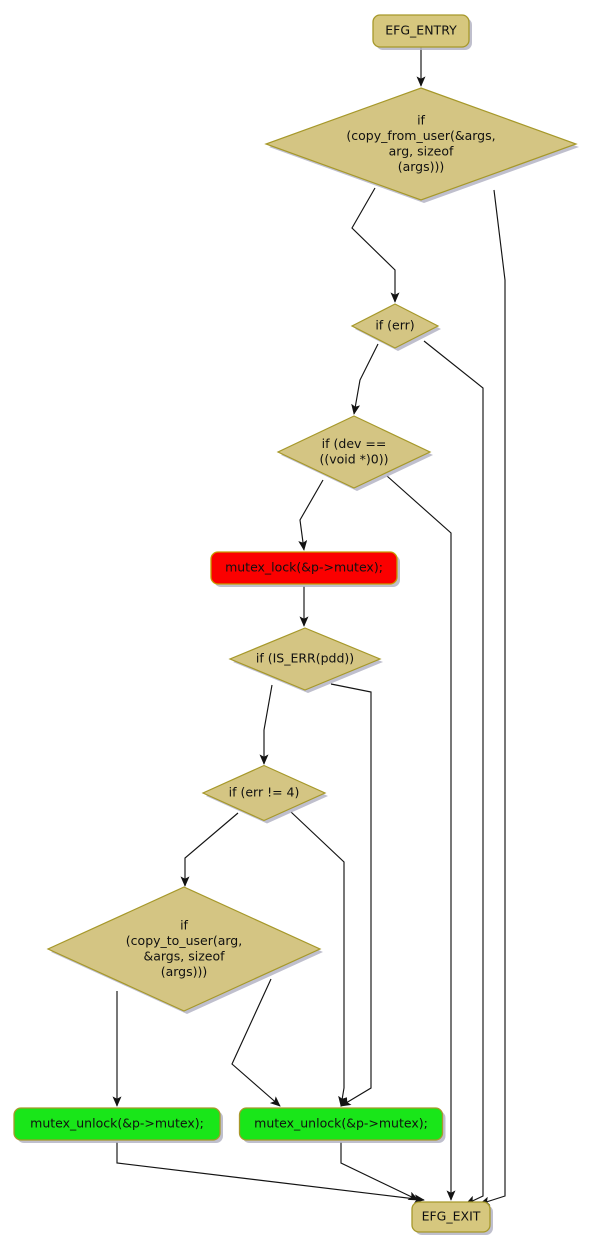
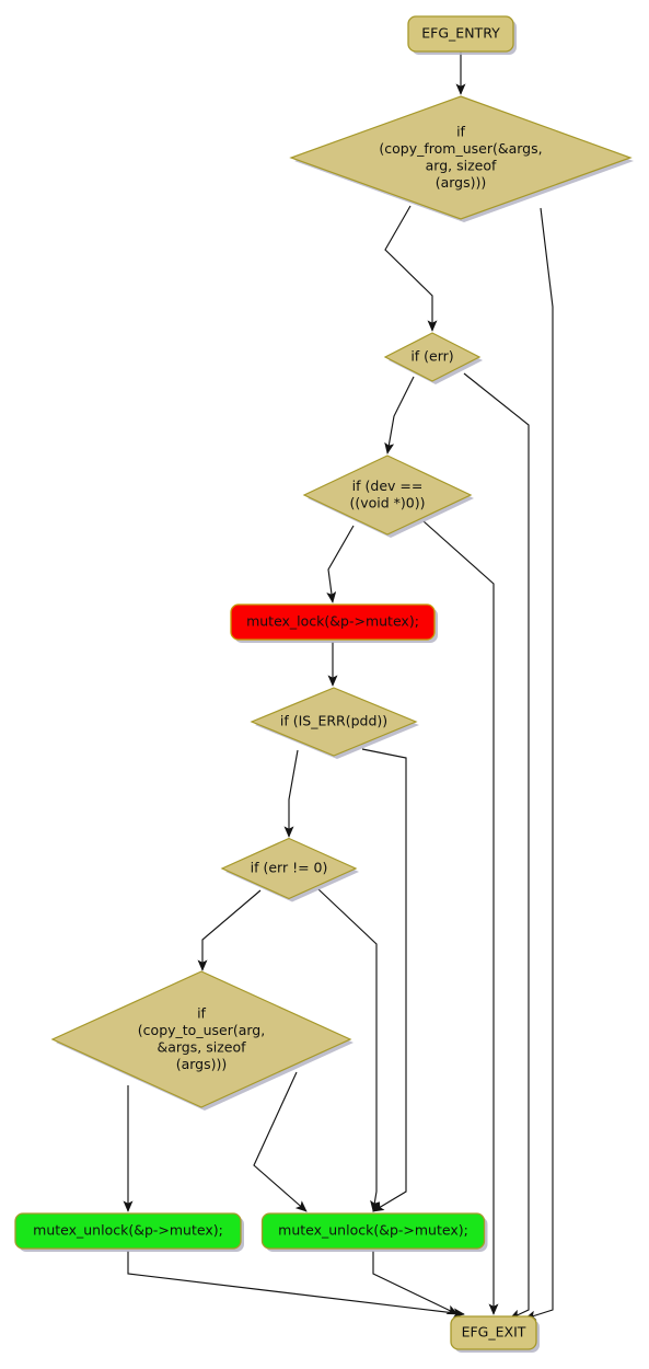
  EFG_ENTRY
  if
  (copy_from_user(&args,
  arg, sizeof
  (args)))
  if (err)
  if (dev ==
  ((void *)0))
  mutex_lock(&p->mutex);
  if (IS_ERR(pdd))
- if (err != 4)
+ if (err != 0)
  if
  (copy_to_user(arg,
  &args, sizeof
  (args)))
  mutex_unlock(&p->mutex);
  mutex_unlock(&p->mutex);
  EFG_EXIT
